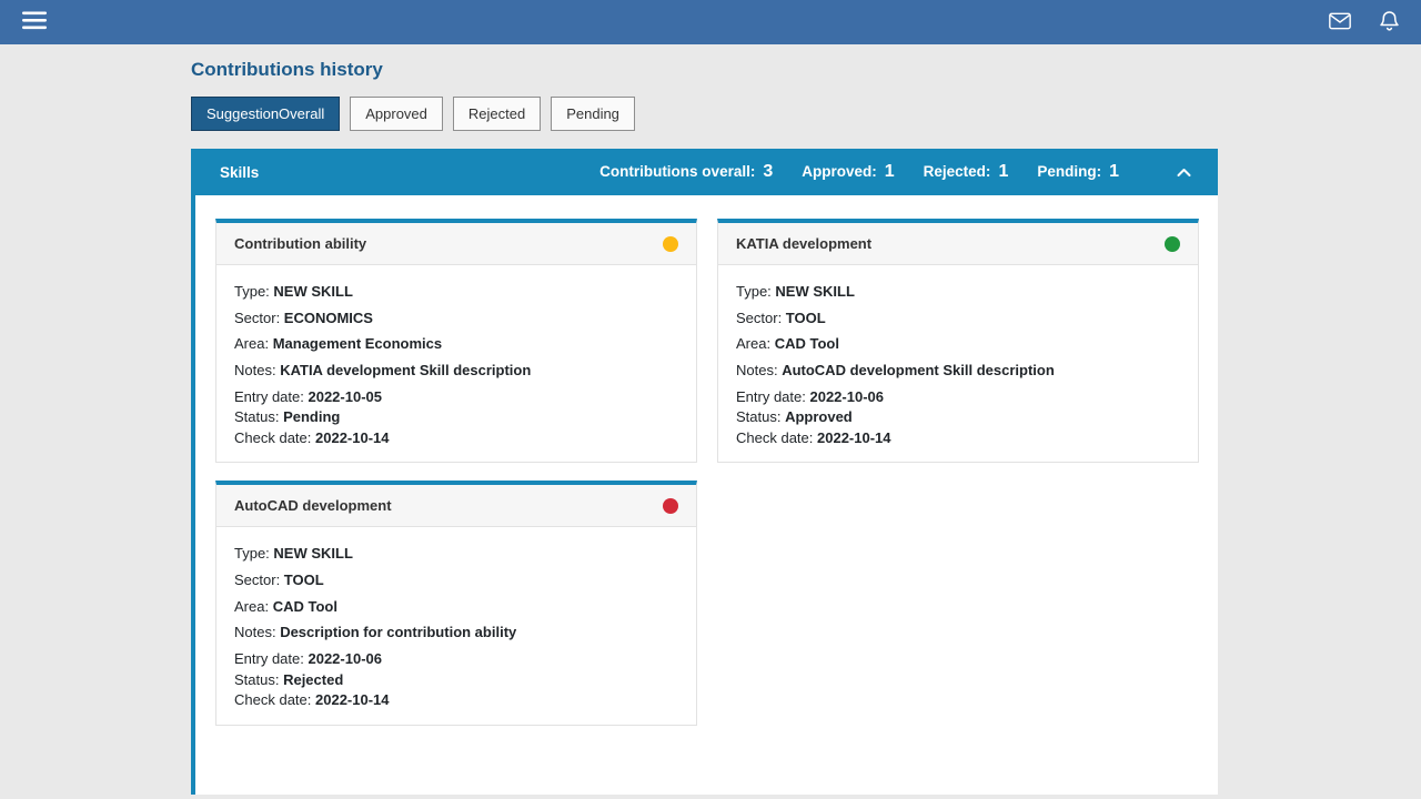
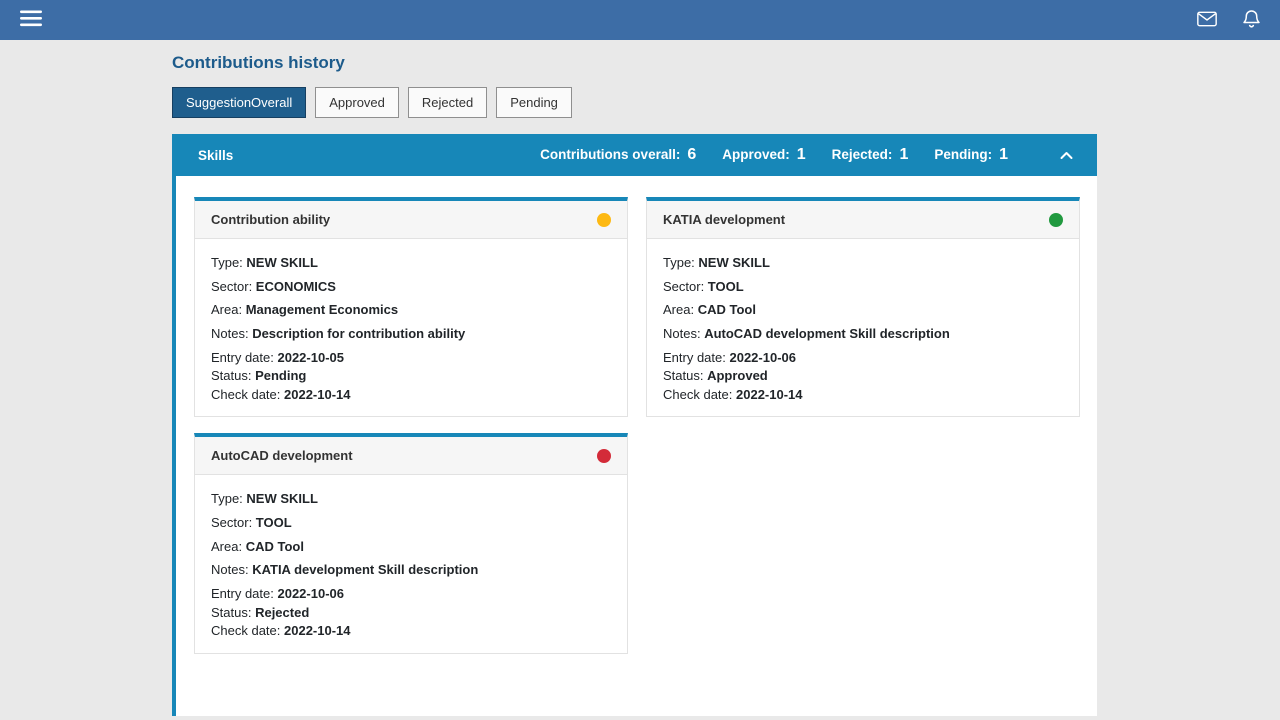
  Contributions history
  SuggestionOverall
  Approved
  Rejected
  Pending
  Skills
  Contributions overall:
- 3
+ 6
  Approved:
  1
  Rejected:
  1
  Pending:
  1
  Contribution ability
  Type: NEW SKILL
  Sector: ECONOMICS
  Area: Management Economics
- Notes: KATIA development Skill description
+ Notes: Description for contribution ability
  Entry date: 2022-10-05
  Status: Pending
  Check date: 2022-10-14
  KATIA development
  Type: NEW SKILL
  Sector: TOOL
  Area: CAD Tool
  Notes: AutoCAD development Skill description
  Entry date: 2022-10-06
  Status: Approved
  Check date: 2022-10-14
  AutoCAD development
  Type: NEW SKILL
  Sector: TOOL
  Area: CAD Tool
- Notes: Description for contribution ability
+ Notes: KATIA development Skill description
  Entry date: 2022-10-06
  Status: Rejected
  Check date: 2022-10-14
